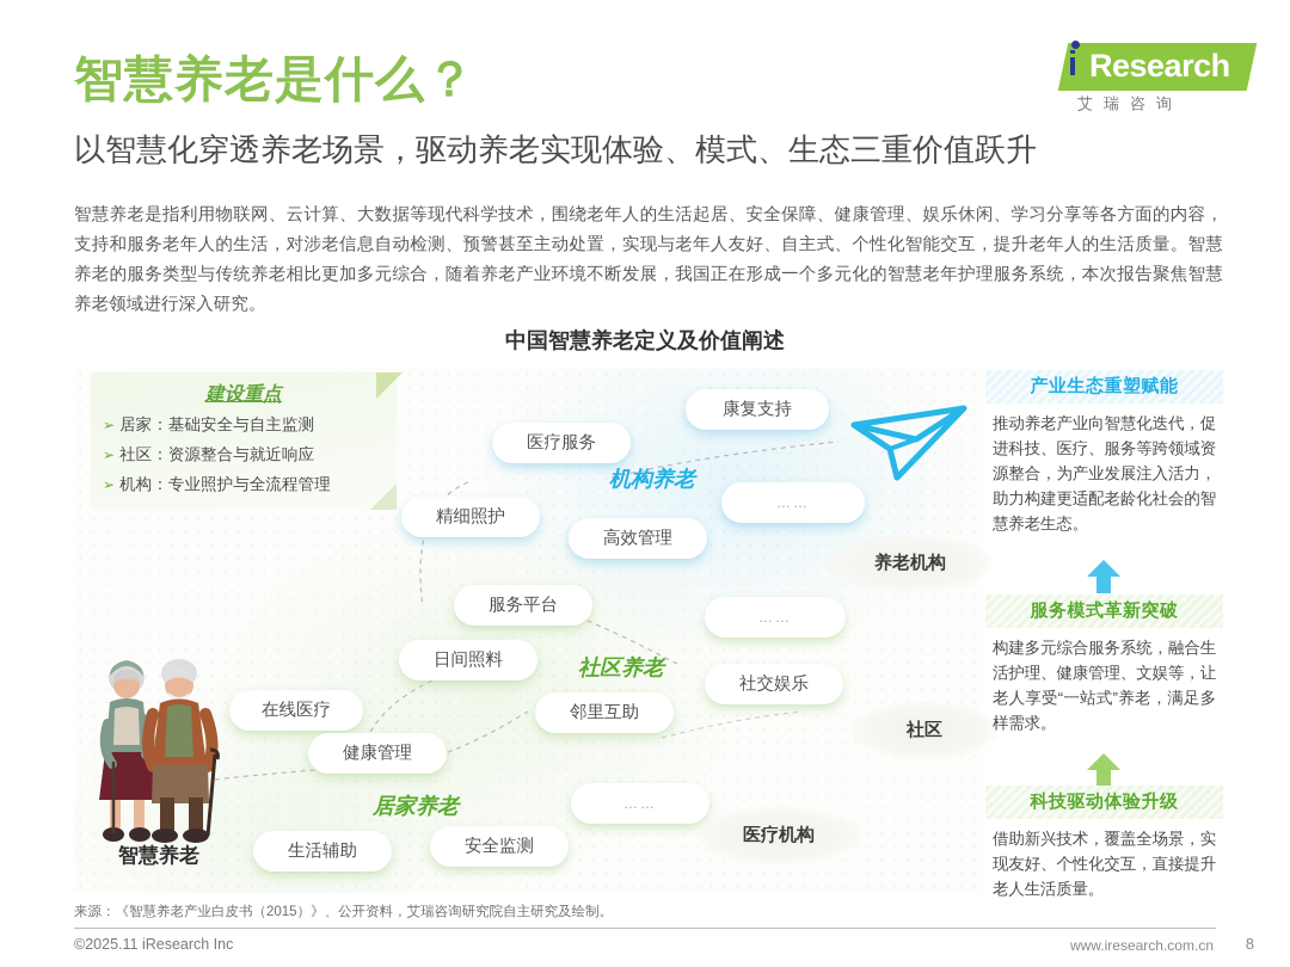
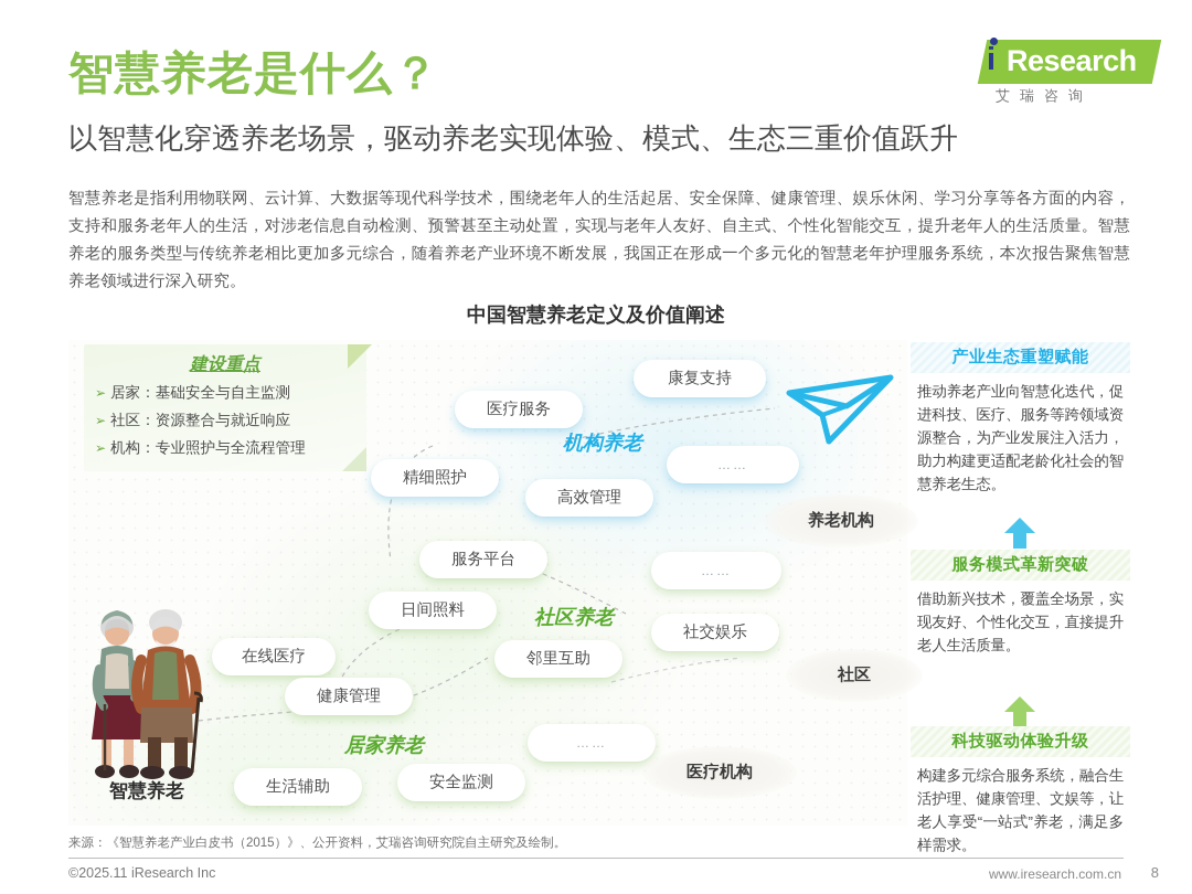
  智慧养老是什么？
  以智慧化穿透养老场景，驱动养老实现体验、模式、生态三重价值跃升
  i
  Research
  艾瑞咨询
  智慧养老是指利用物联网、云计算、大数据等现代科学技术，围绕老年人的生活起居、安全保障、健康管理、娱乐休闲、学习分享等各方面的内容，支持和服务老年人的生活，对涉老信息自动检测、预警甚至主动处置，实现与老年人友好、自主式、个性化智能交互，提升老年人的生活质量。智慧养老的服务类型与传统养老相比更加多元综合，随着养老产业环境不断发展，我国正在形成一个多元化的智慧老年护理服务系统，本次报告聚焦智慧养老领域进行深入研究。
  中国智慧养老定义及价值阐述
  建设重点
  ➢ 居家：基础安全与自主监测
  ➢ 社区：资源整合与就近响应
  ➢ 机构：专业照护与全流程管理
  康复支持
  医疗服务
  精细照护
  高效管理
  ……
  机构养老
  服务平台
  日间照料
  邻里互助
  社交娱乐
  ……
  社区养老
  在线医疗
  健康管理
  生活辅助
  安全监测
  ……
  居家养老
  养老机构
  社区
  医疗机构
  智慧养老
  产业生态重塑赋能
  推动养老产业向智慧化迭代，促进科技、医疗、服务等跨领域资源整合，为产业发展注入活力，助力构建更适配老龄化社会的智慧养老生态。
  服务模式革新突破
- 构建多元综合服务系统，融合生活护理、健康管理、文娱等，让老人享受“一站式”养老，满足多样需求。
+ 借助新兴技术，覆盖全场景，实现友好、个性化交互，直接提升老人生活质量。
  科技驱动体验升级
- 借助新兴技术，覆盖全场景，实现友好、个性化交互，直接提升老人生活质量。
+ 构建多元综合服务系统，融合生活护理、健康管理、文娱等，让老人享受“一站式”养老，满足多样需求。
  来源：《智慧养老产业白皮书（2015）》、公开资料，艾瑞咨询研究院自主研究及绘制。
  ©2025.11 iResearch Inc
  www.iresearch.com.cn
  8
